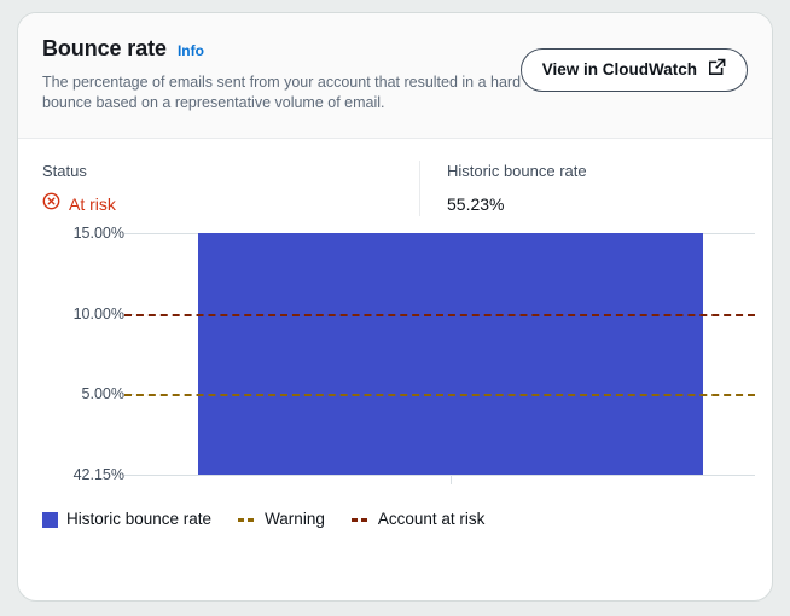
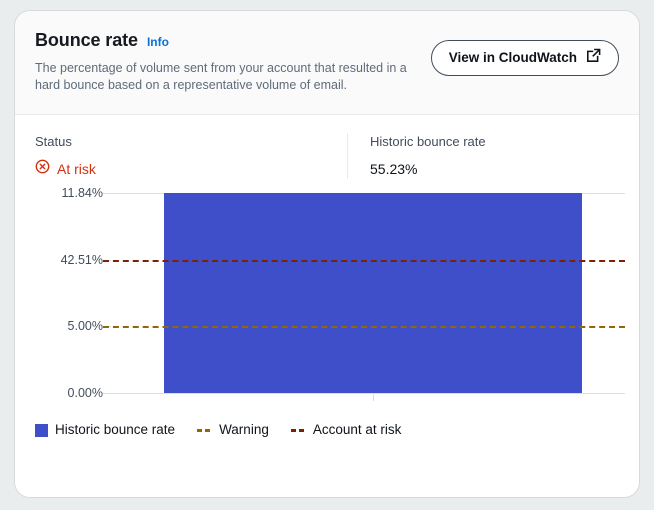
  Bounce rate
  Info
- The percentage of emails sent from your account that resulted in a hard bounce based on a representative volume of email.
+ The percentage of volume sent from your account that resulted in a hard bounce based on a representative volume of email.
  View in CloudWatch
  Status
  At risk
  Historic bounce rate
  55.23%
- 42.15%
+ 0.00%
  5.00%
- 10.00%
+ 42.51%
- 15.00%
+ 11.84%
  Historic bounce rate
  Warning
  Account at risk
